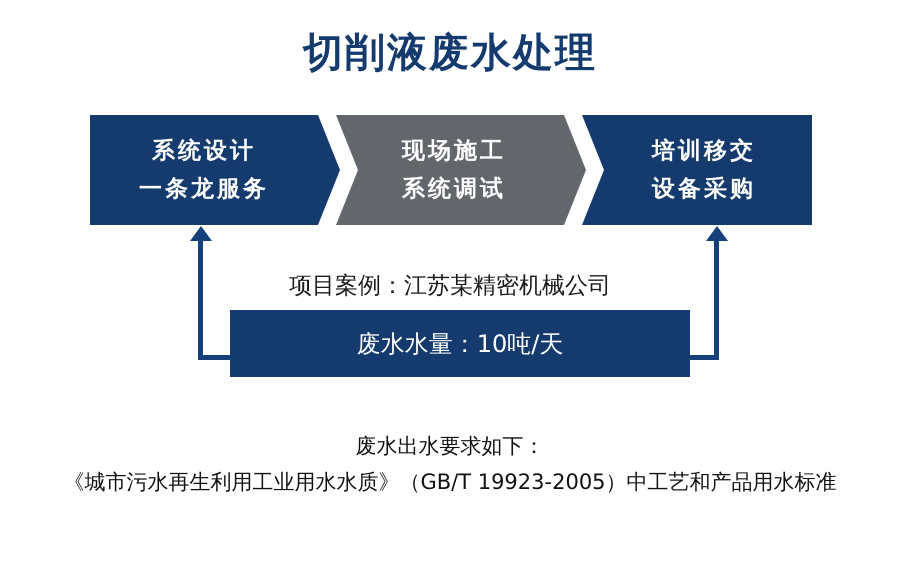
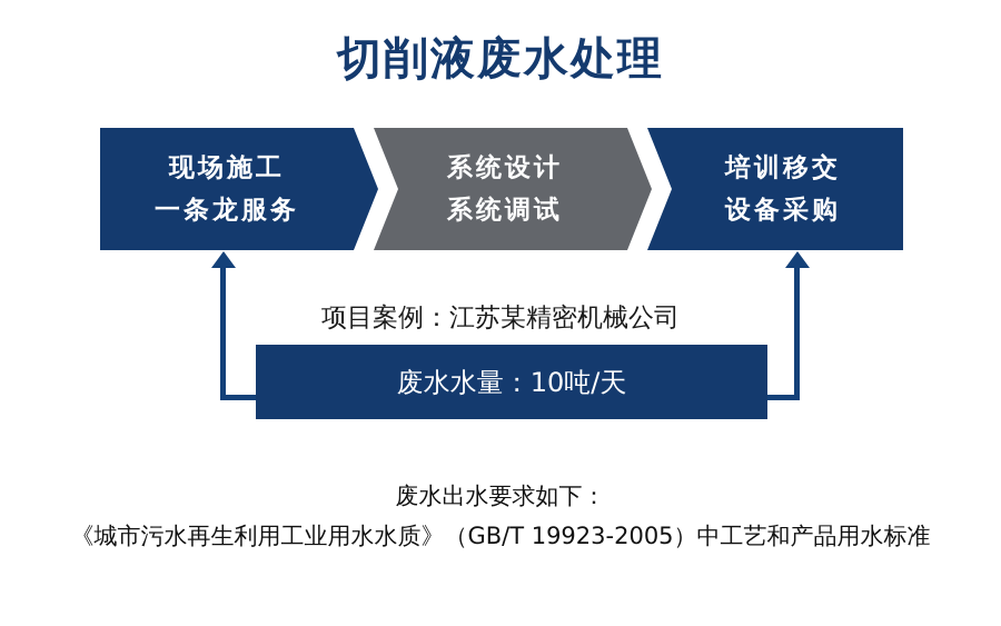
  切削液废水处理
- 系统设计
+ 现场施工
  一条龙服务
- 现场施工
+ 系统设计
  系统调试
  培训移交
  设备采购
  项目案例：江苏某精密机械公司
  废水水量：10吨/天
  废水出水要求如下：
  《城市污水再生利用工业用水水质》（GB/T 19923-2005）中工艺和产品用水标准
